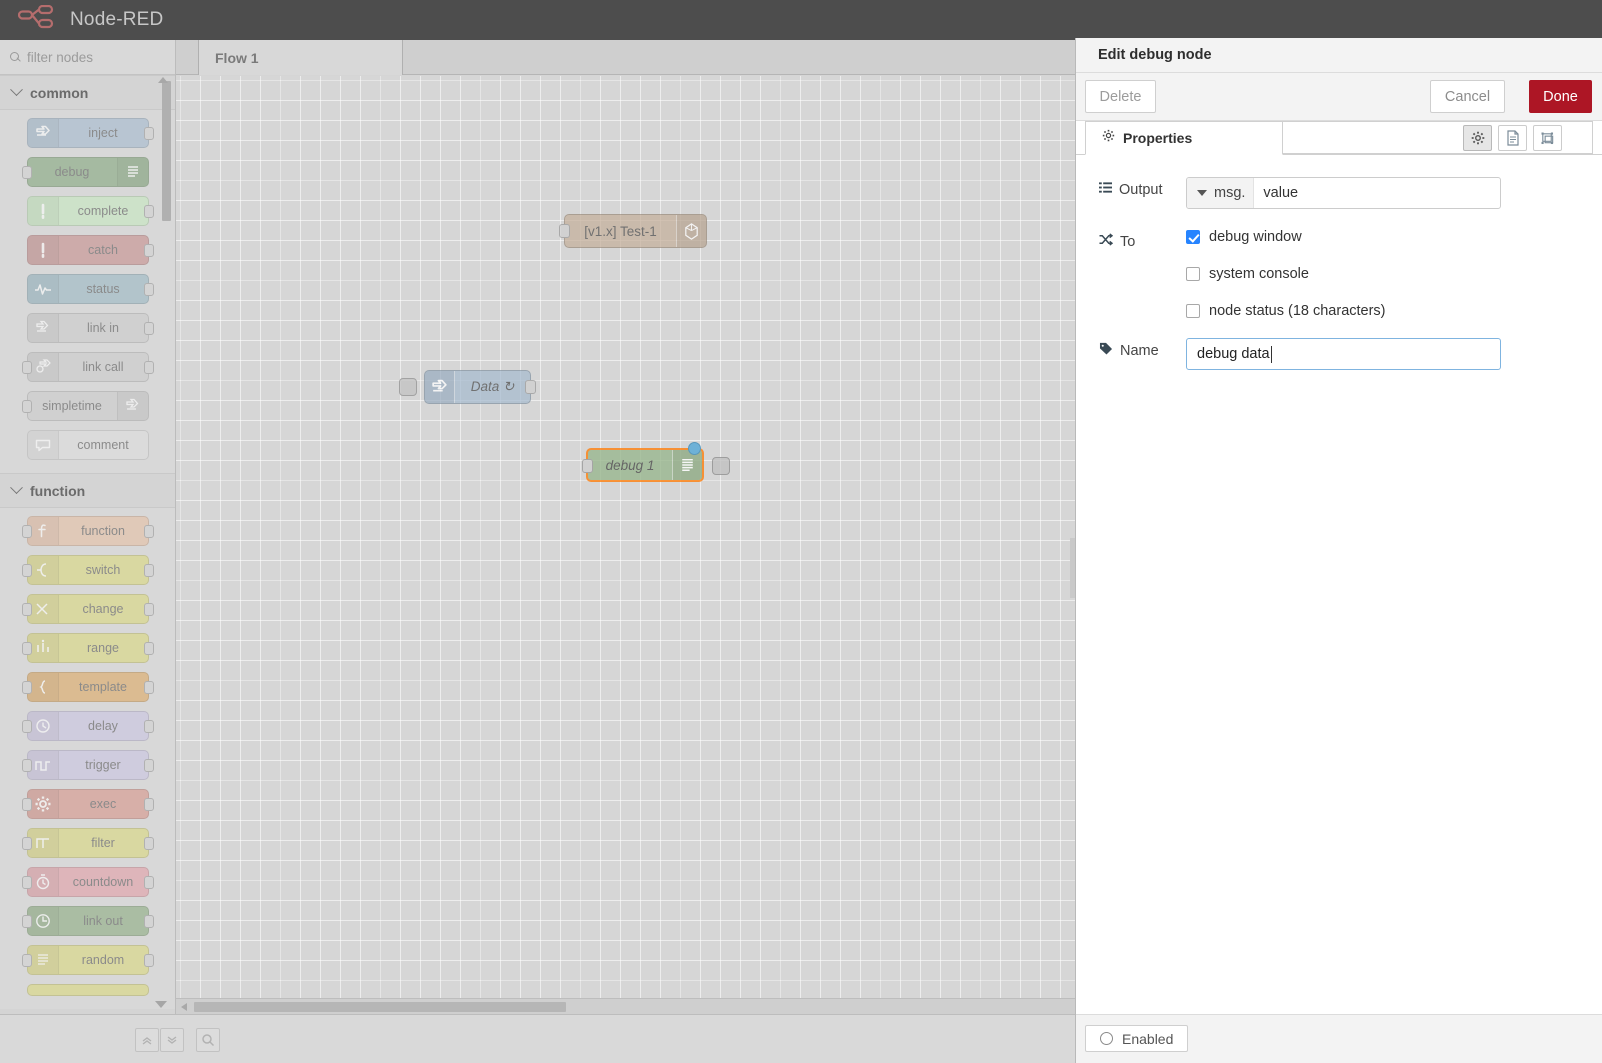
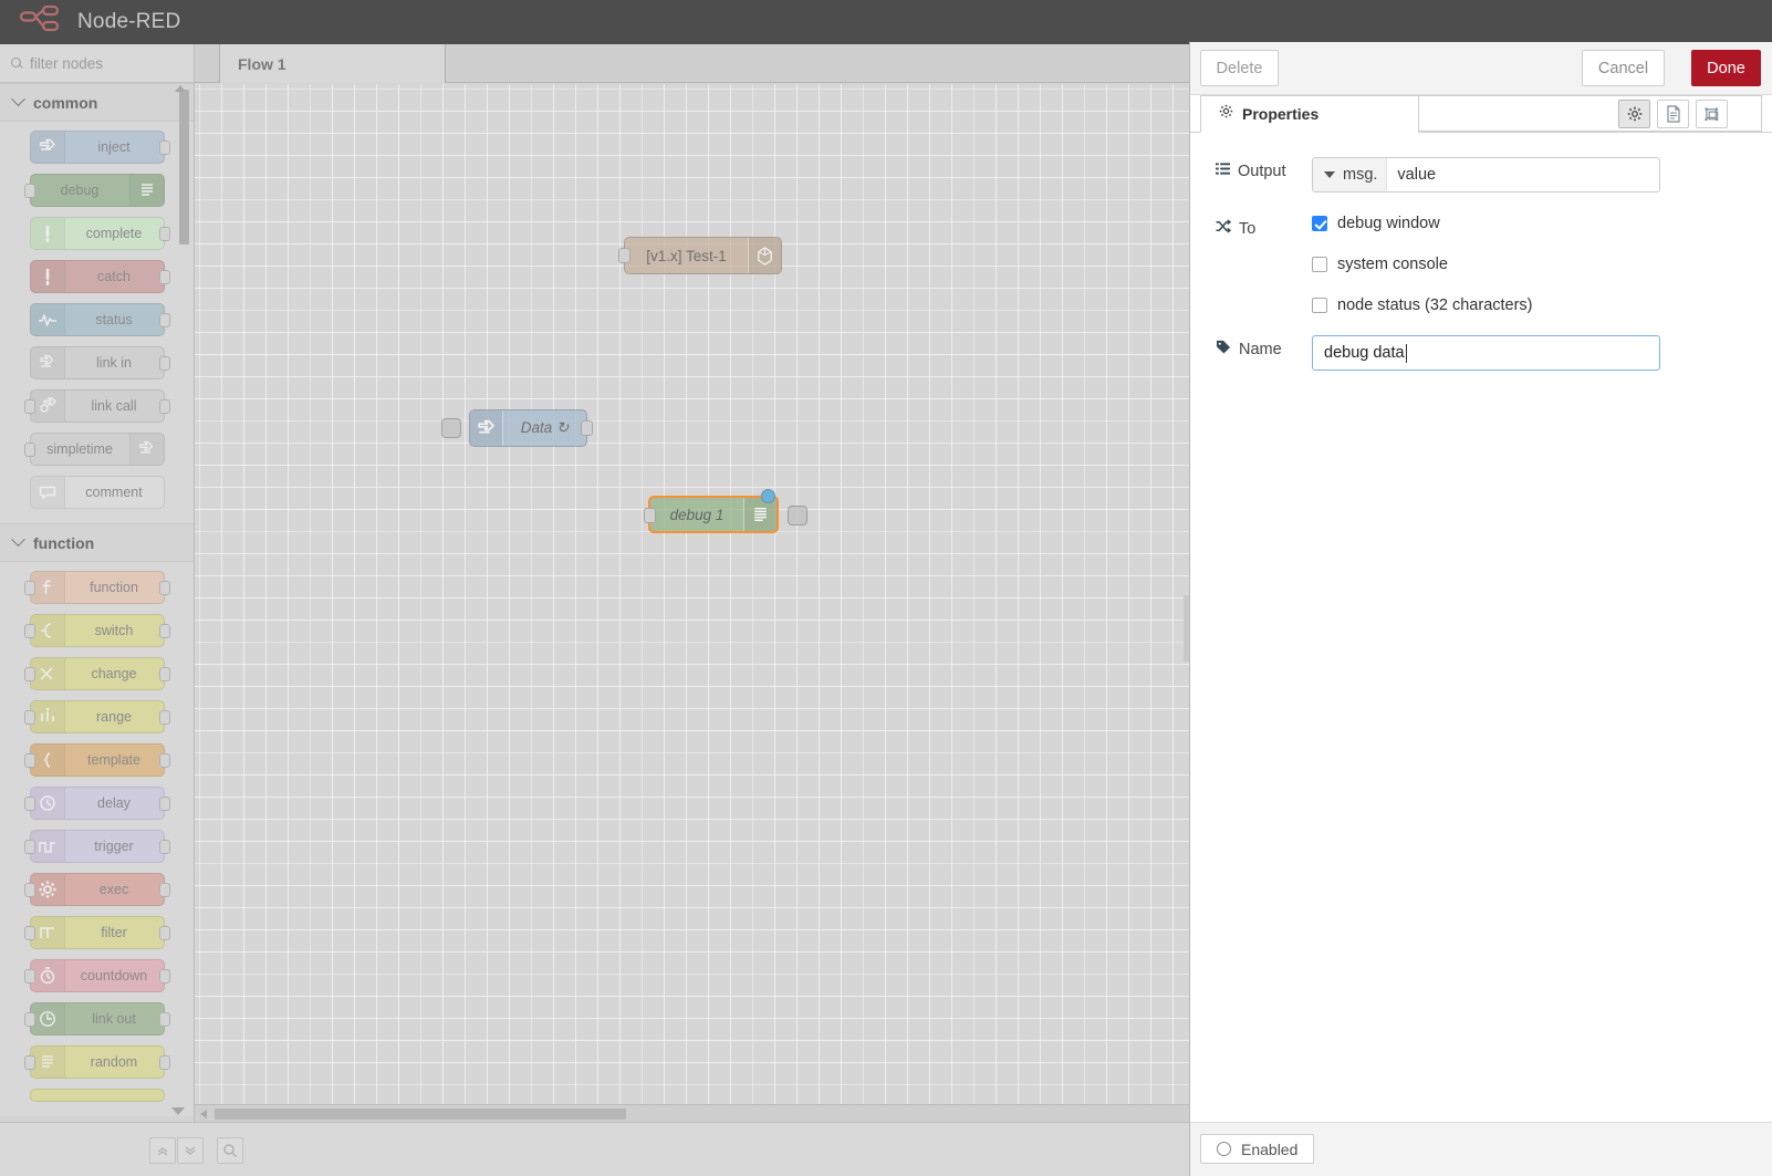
  Node-RED
  filter nodes
  common
  inject
  debug
  complete
  catch
  status
  link in
  link call
  simpletime
  comment
  function
  function
  switch
  change
  range
  template
  delay
  trigger
  exec
  filter
  countdown
  link out
  random
  Flow 1
  [v1.x] Test-1
  Data ↻
  debug 1
- Edit debug node
  Delete
  Cancel
  Done
  Properties
  Output
  msg.
  value
  To
  debug window
  system console
- node status (18 characters)
+ node status (32 characters)
  Name
  debug data
  Enabled
